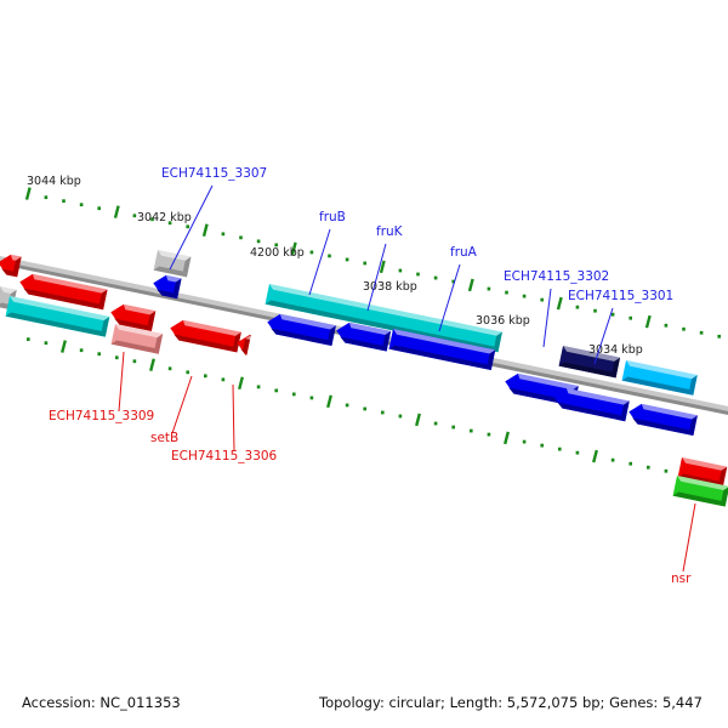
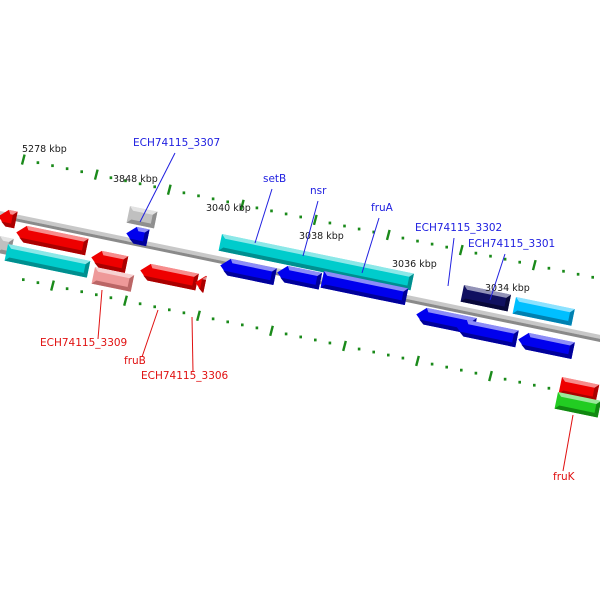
- 3044 kbp
+ 5278 kbp
- 3042 kbp
+ 3848 kbp
- 4200 kbp
+ 3040 kbp
  338 kbp
  3036 kbp
  334 kbp
  ECH74115_3307
- fruB
+ setB
- fruK
+ nsr
  fruA
  ECH74115_3302
  ECH74115_3301
  ECH74115_3309
- setB
+ fruB
  ECH74115_3306
- nsr
+ fruK
- Accession: NC_011353
- Topology: circular; Length: 5,572,075 bp; Genes: 5,447
